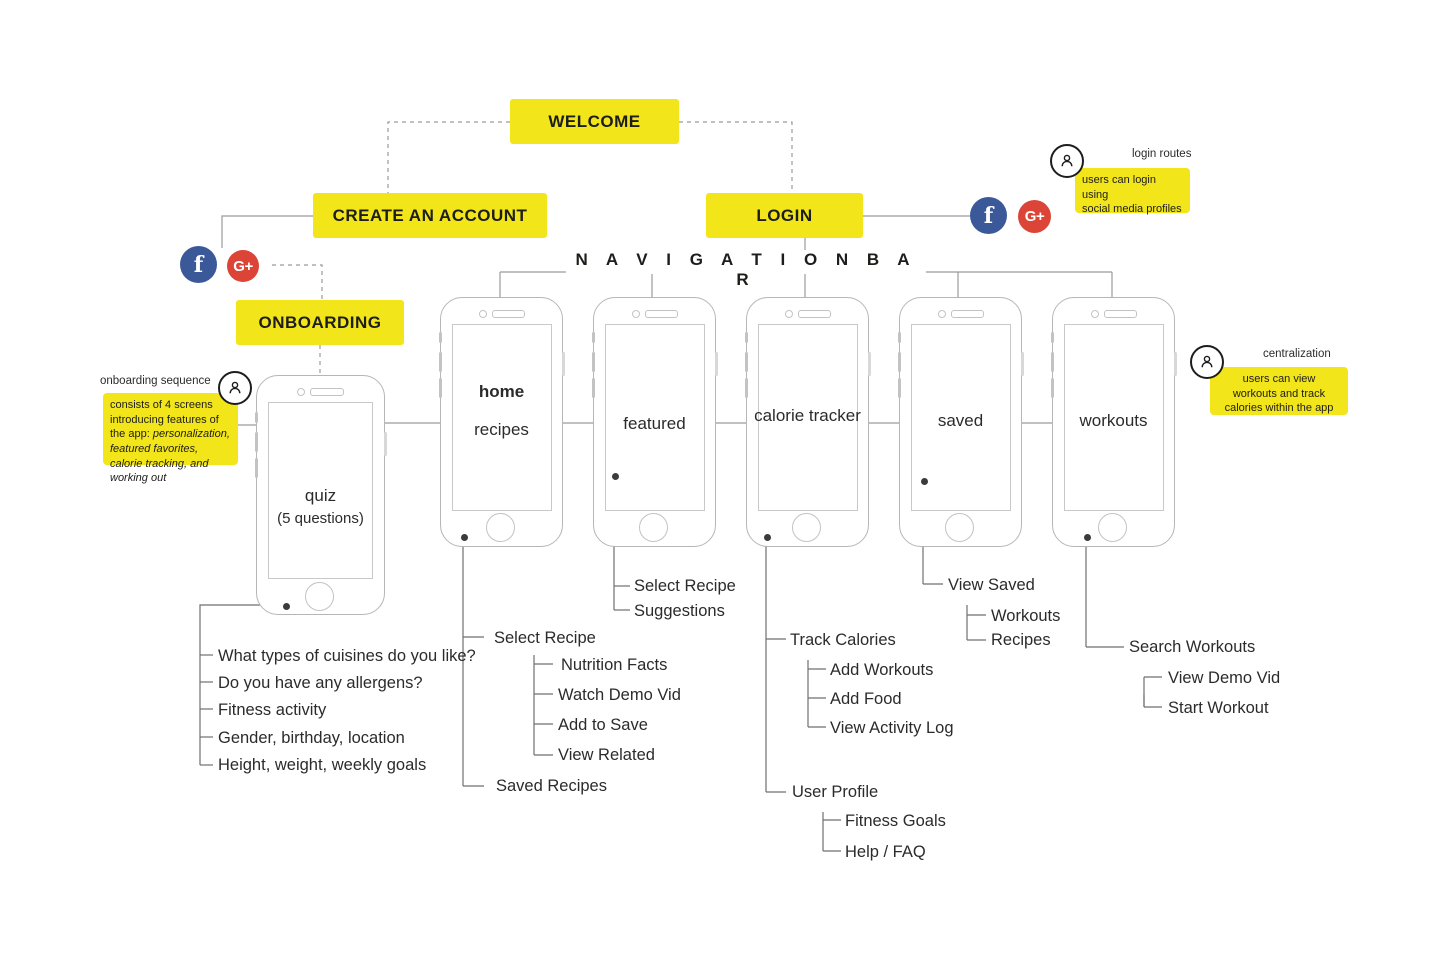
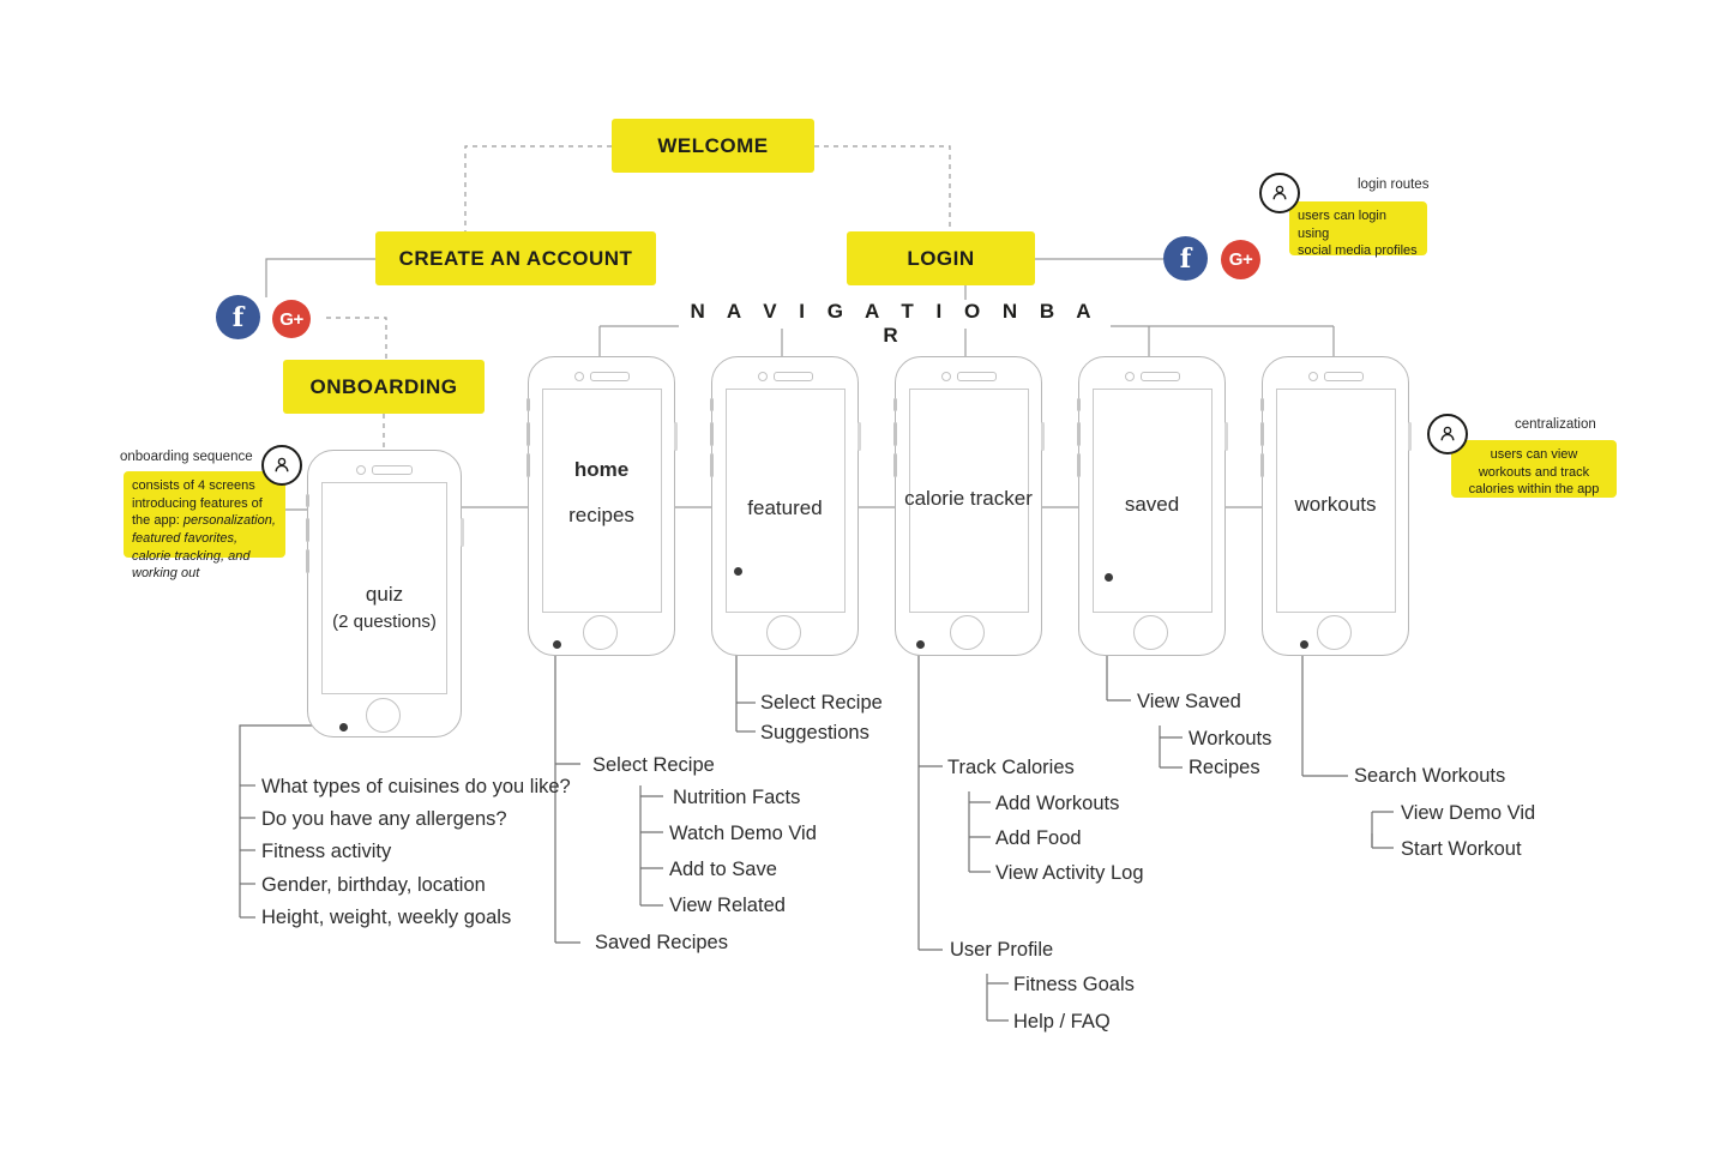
  WELCOME
  CREATE AN ACCOUNT
  LOGIN
  ONBOARDING
  N A V I G A T I O N B A R
  f
  G+
  f
  G+
  quiz
- (5 questions)
+ (2 questions)
  home
  recipes
  featured
  calorie tracker
  saved
  workouts
  What types of cuisines do you like?
  Do you have any allergens?
  Fitness activity
  Gender, birthday, location
  Height, weight, weekly goals
  Select Recipe
  Nutrition Facts
  Watch Demo Vid
  Add to Save
  View Related
  Saved Recipes
  Select Recipe
  Suggestions
  Track Calories
  Add Workouts
  Add Food
  View Activity Log
  User Profile
  Fitness Goals
  Help / FAQ
  View Saved
  Workouts
  Recipes
  Search Workouts
  View Demo Vid
  Start Workout
  login routes
  users can login using
  social media profiles
  onboarding sequence
  consists of 4 screens introducing features of the app: personalization, featured favorites, calorie tracking, and working out
  centralization
  users can view
  workouts and track
  calories within the app
